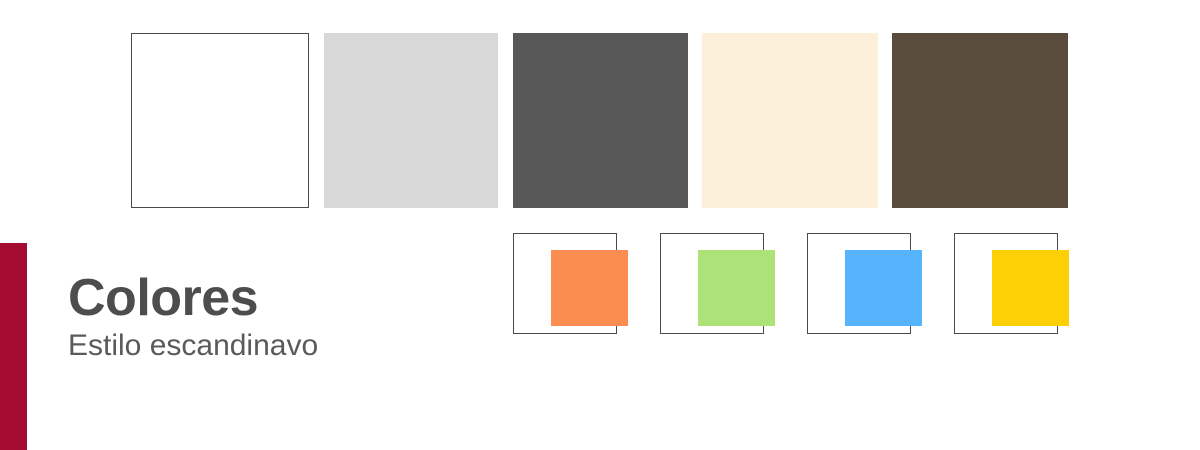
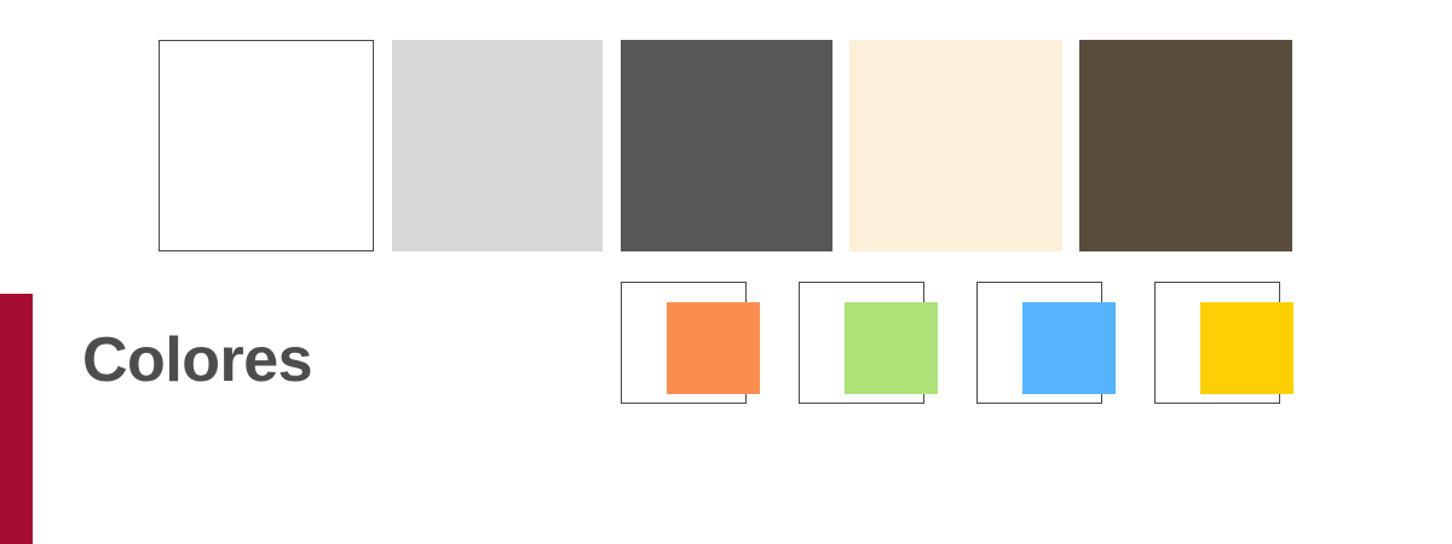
  Colores
- Estilo escandinavo
